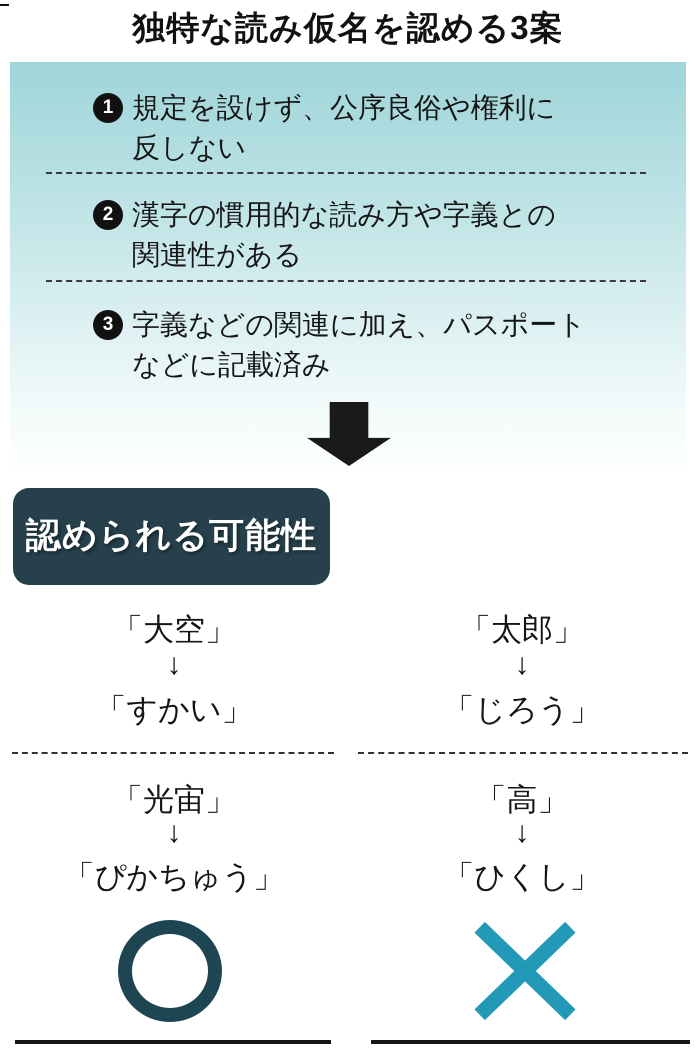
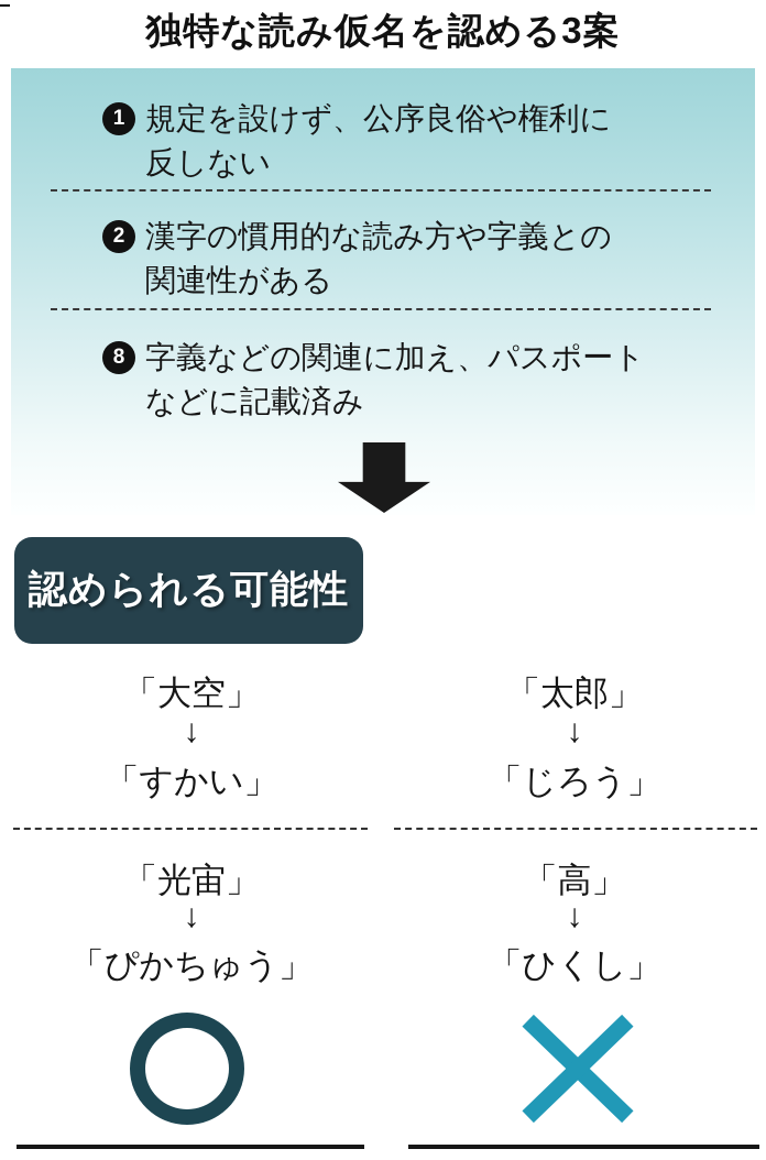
  独特な読み仮名を認める3案
  1
  規定を設けず、公序良俗や権利に
  反しない
  2
  漢字の慣用的な読み方や字義との
  関連性がある
- 3
+ 8
  字義などの関連に加え、パスポート
  などに記載済み
  認められる可能性
  「大空」
  ↓
  「すかい」
  「光宙」
  ↓
  「ぴかちゅう」
  「太郎」
  ↓
  「じろう」
  「高」
  ↓
  「ひくし」
